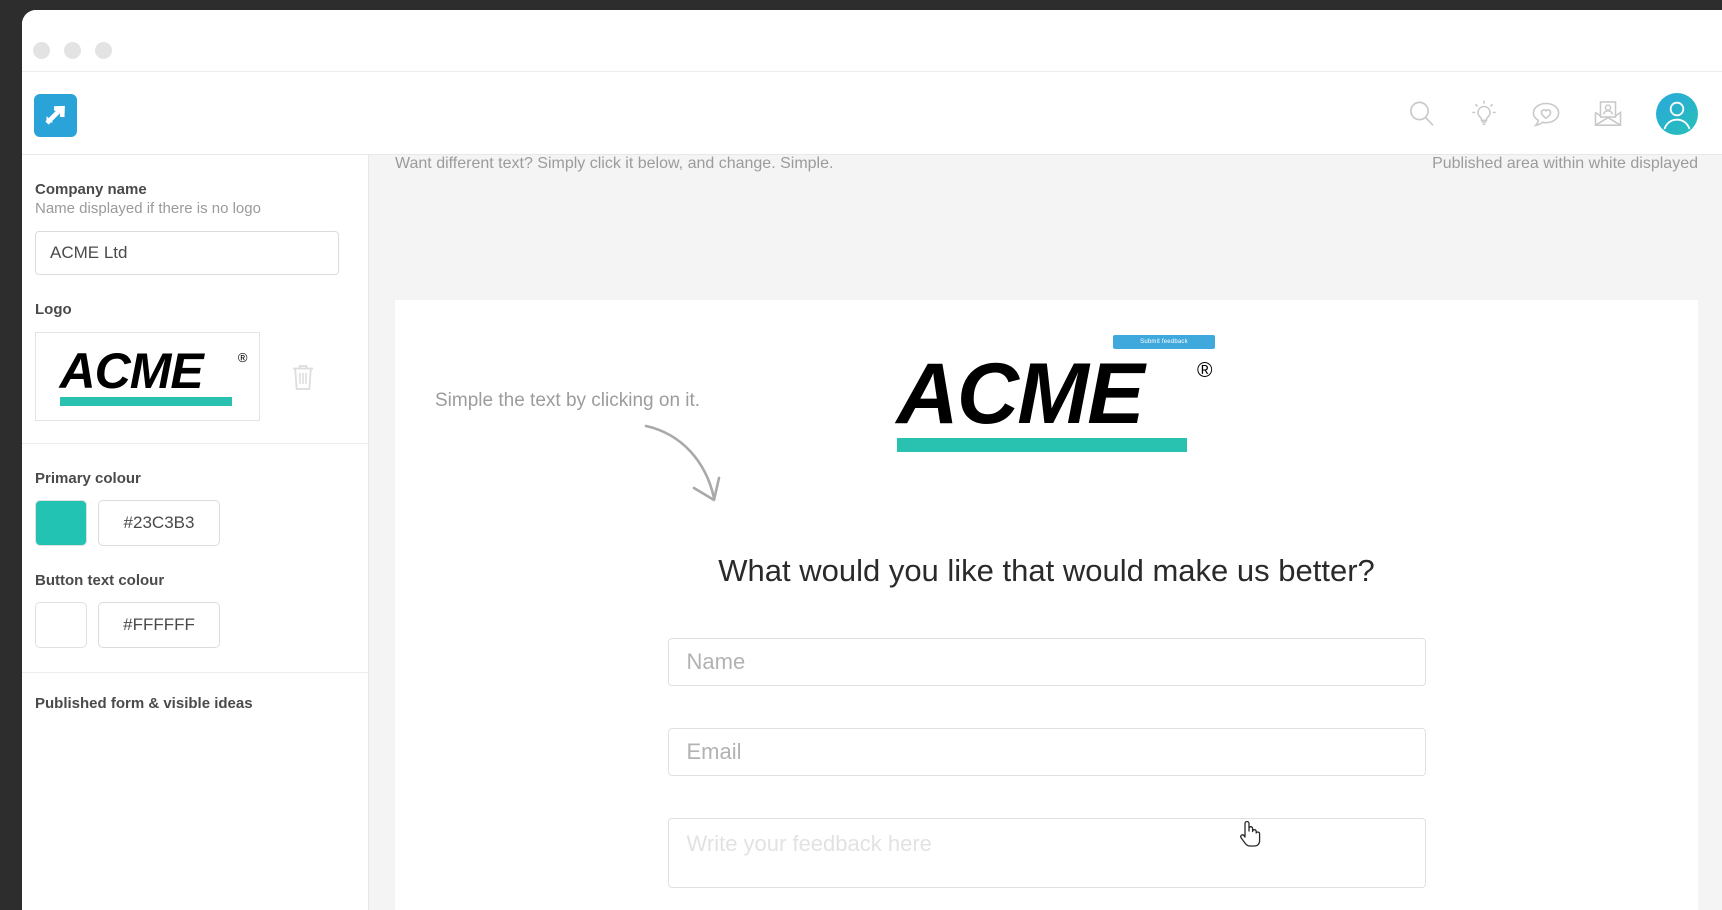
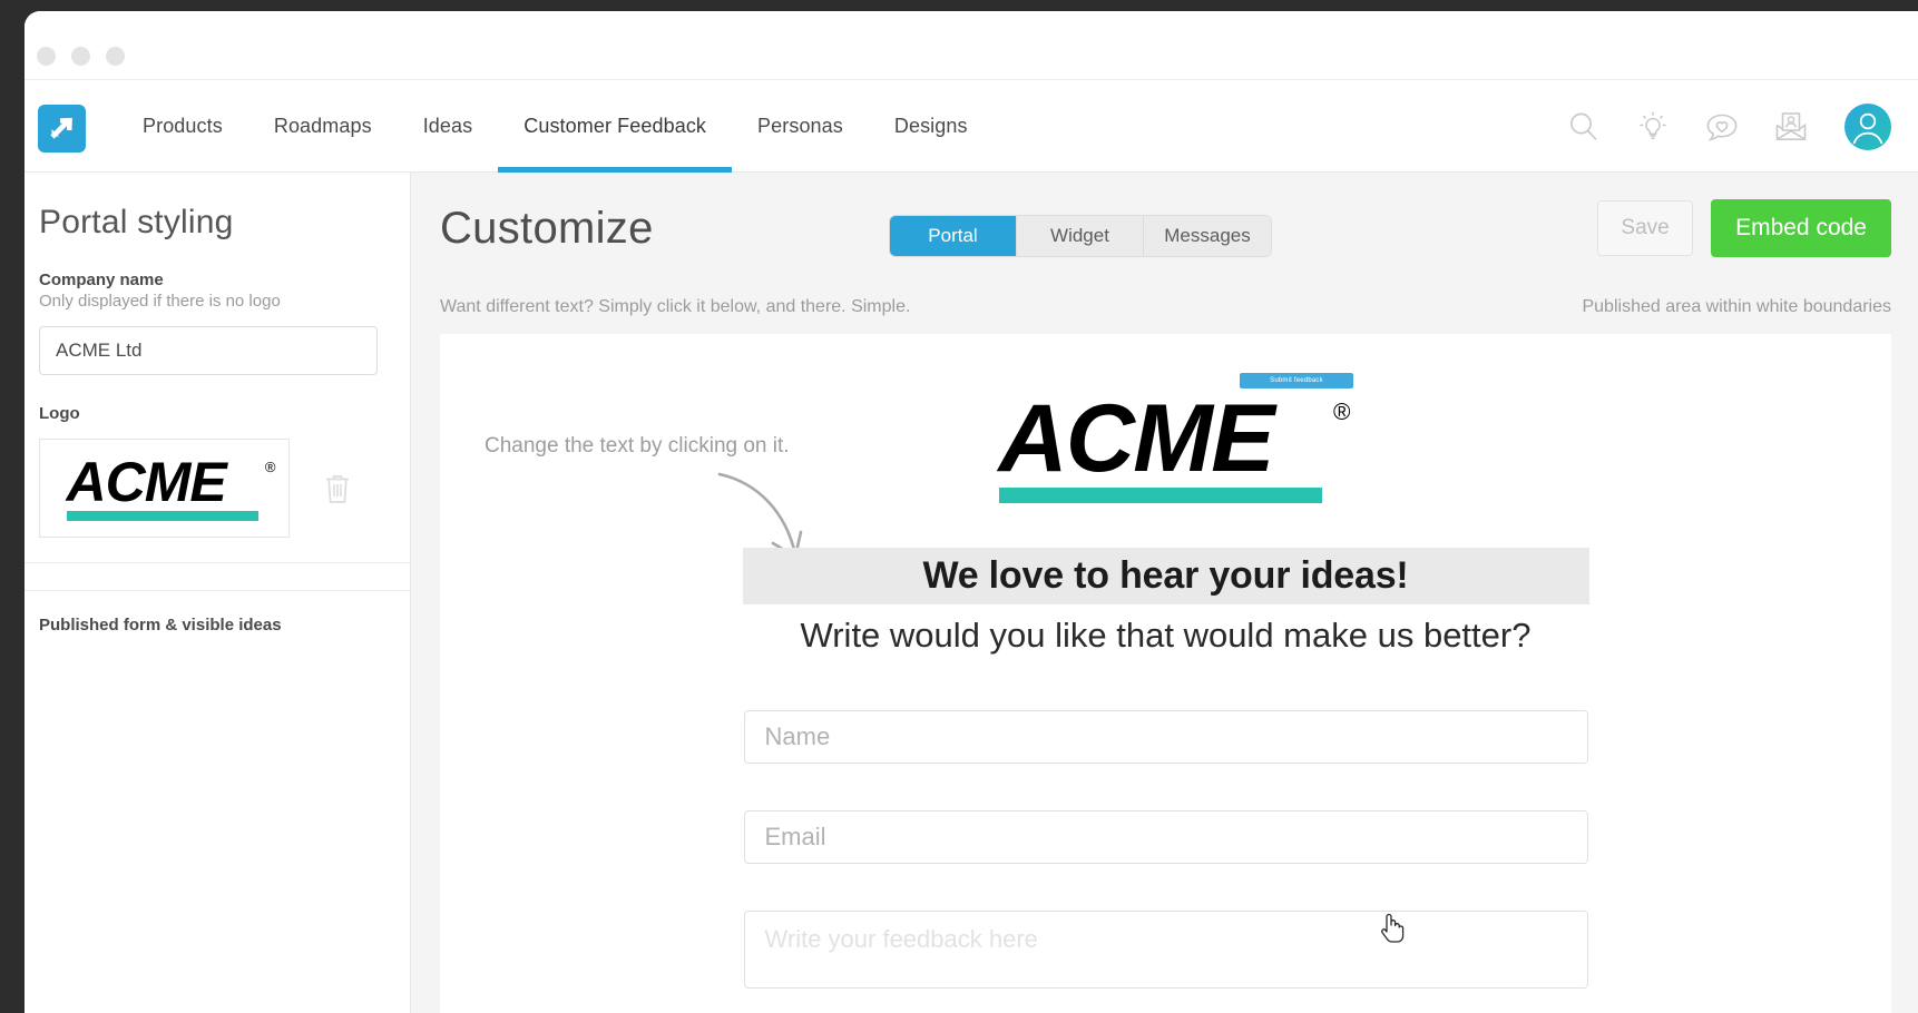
+ Products
+ Roadmaps
+ Ideas
+ Customer Feedback
+ Personas
+ Designs
+ Portal styling
  Company name
- Name displayed if there is no logo
+ Only displayed if there is no logo
  ACME Ltd
  Logo
  ACME
  ®
- Primary colour
- #23C3B3
- Button text colour
- #FFFFFF
  Published form & visible ideas
+ Customize
+ Portal
+ Widget
+ Messages
+ Save
+ Embed code
- Want different text? Simply click it below, and change. Simple.
+ Want different text? Simply click it below, and there. Simple.
- Published area within white displayed
+ Published area within white boundaries
  ACME
  ®
- Simple the text by clicking on it.
+ Change the text by clicking on it.
+ We love to hear your ideas!
- What would you like that would make us better?
+ Write would you like that would make us better?
  Name
  Email
  Write your feedback here
